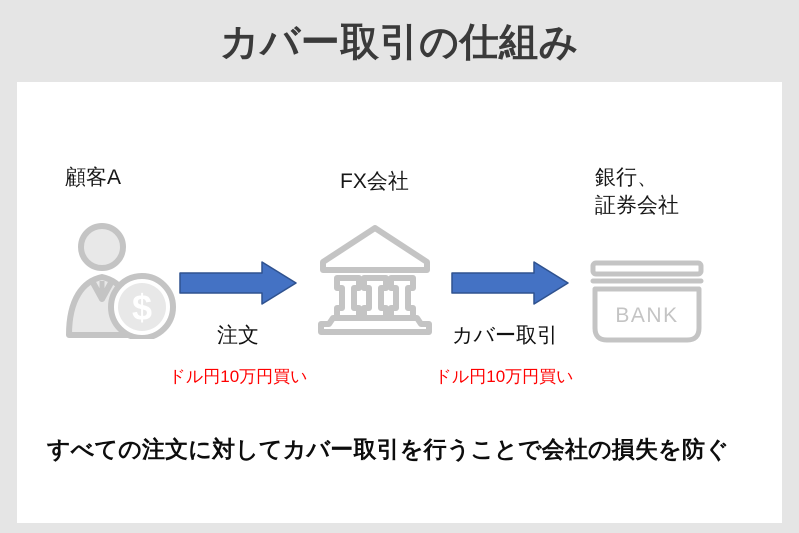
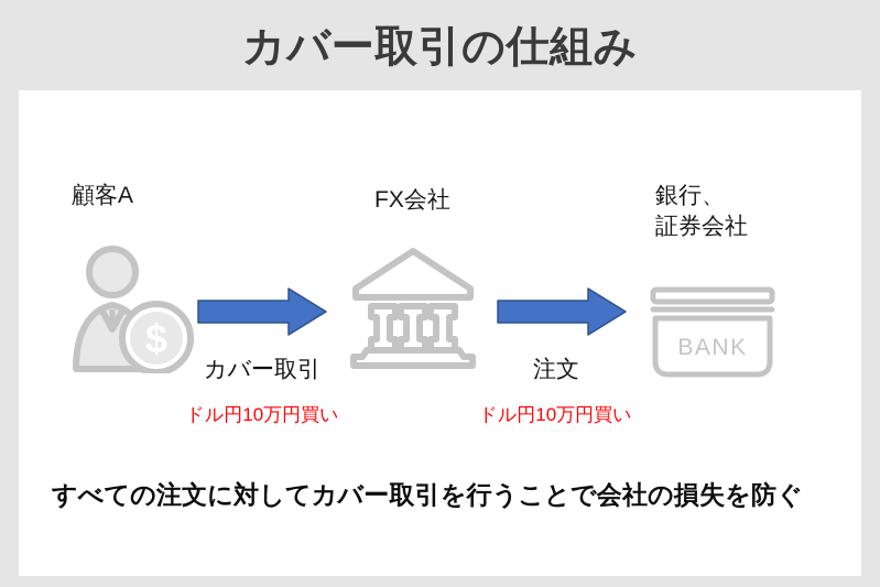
  カバー取引の仕組み
  顧客A
  FX会社
  銀行、
  証券会社
  BANK
- 注文
+ カバー取引
  ドル円10万円買い
- カバー取引
+ 注文
  ドル円10万円買い
  すべての注文に対してカバー取引を行うことで会社の損失を防ぐ
